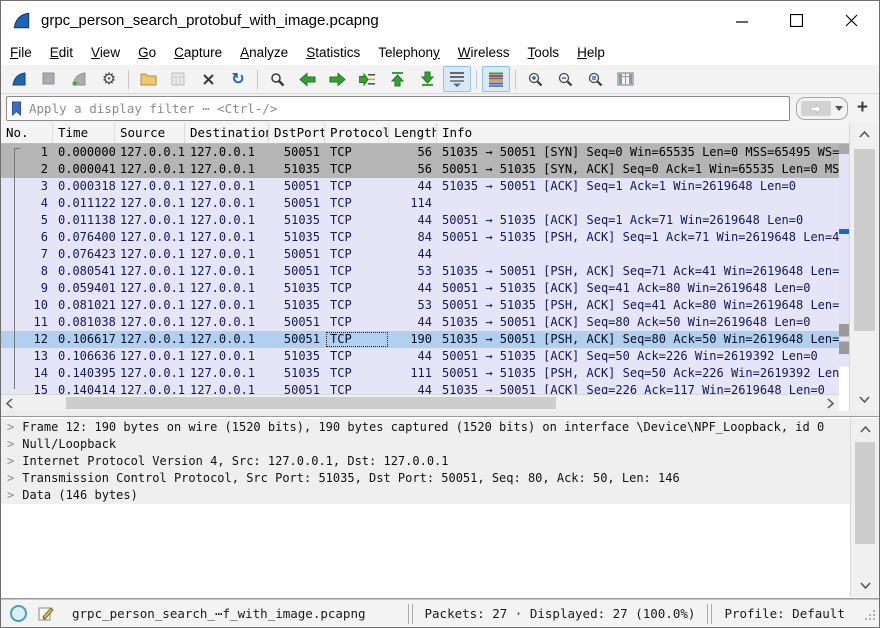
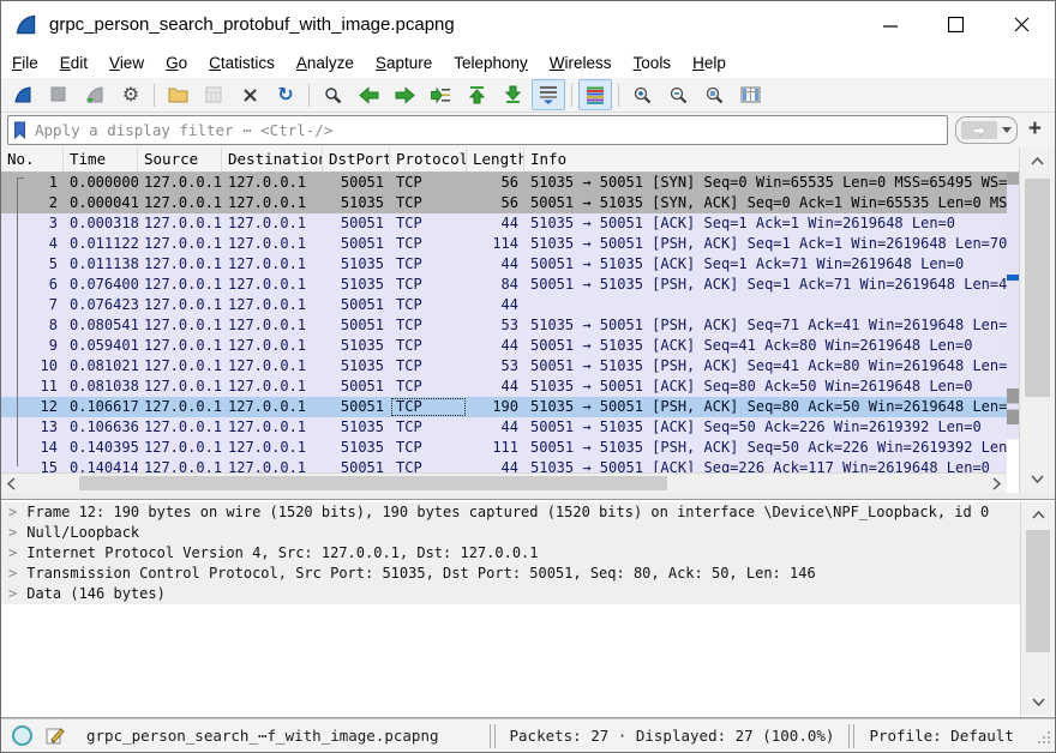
  grpc_person_search_protobuf_with_image.pcapng
  File
  Edit
  View
  Go
- Capture
+ Ctatistics
  Analyze
- Statistics
+ Sapture
  Telephony
  Wireless
  Tools
  Help
  ⚙
  ↻
  Apply a display filter ⋯ <Ctrl-/>
  +
  No.
  Time
  Source
  Destinatio
  DstPort
  Protocol
  Length
  Info
  1
  0.000000
  127.0.0.1
  127.0.0.1
  50051
  TCP
  56
  51035 → 50051 [SYN] Seq=0 Win=65535 Len=0 MSS=65495 WS=
  2
  0.000041
  127.0.0.1
  127.0.0.1
  51035
  TCP
  56
  50051 → 51035 [SYN, ACK] Seq=0 Ack=1 Win=65535 Len=0 MS
  3
  0.000318
  127.0.0.1
  127.0.0.1
  50051
  TCP
  44
  51035 → 50051 [ACK] Seq=1 Ack=1 Win=2619648 Len=0
  4
  0.011122
  127.0.0.1
  127.0.0.1
  50051
  TCP
  114
+ 51035 → 50051 [PSH, ACK] Seq=1 Ack=1 Win=2619648 Len=70
  5
  0.011138
  127.0.0.1
  127.0.0.1
  51035
  TCP
  44
  50051 → 51035 [ACK] Seq=1 Ack=71 Win=2619648 Len=0
  6
  0.076400
  127.0.0.1
  127.0.0.1
  51035
  TCP
  84
  50051 → 51035 [PSH, ACK] Seq=1 Ack=71 Win=2619648 Len=4
  7
  0.076423
  127.0.0.1
  127.0.0.1
  50051
  TCP
  44
  8
  0.080541
  127.0.0.1
  127.0.0.1
  50051
  TCP
  53
  51035 → 50051 [PSH, ACK] Seq=71 Ack=41 Win=2619648 Len=
  9
  0.059401
  127.0.0.1
  127.0.0.1
  51035
  TCP
  44
  50051 → 51035 [ACK] Seq=41 Ack=80 Win=2619648 Len=0
  10
  0.081021
  127.0.0.1
  127.0.0.1
  51035
  TCP
  53
  50051 → 51035 [PSH, ACK] Seq=41 Ack=80 Win=2619648 Len=
  11
  0.081038
  127.0.0.1
  127.0.0.1
  50051
  TCP
  44
  51035 → 50051 [ACK] Seq=80 Ack=50 Win=2619648 Len=0
  12
  0.106617
  127.0.0.1
  127.0.0.1
  50051
  TCP
  190
  51035 → 50051 [PSH, ACK] Seq=80 Ack=50 Win=2619648 Len=
  13
  0.106636
  127.0.0.1
  127.0.0.1
  51035
  TCP
  44
  50051 → 51035 [ACK] Seq=50 Ack=226 Win=2619392 Len=0
  14
  0.140395
  127.0.0.1
  127.0.0.1
  51035
  TCP
  111
  50051 → 51035 [PSH, ACK] Seq=50 Ack=226 Win=2619392 Len
  15
  0.140414
  127.0.0.1
  127.0.0.1
  50051
  TCP
  44
  51035 → 50051 [ACK] Seq=226 Ack=117 Win=2619648 Len=0
  > Frame 12: 190 bytes on wire (1520 bits), 190 bytes captured (1520 bits) on interface \Device\NPF_Loopback, id 0
  > Null/Loopback
  > Internet Protocol Version 4, Src: 127.0.0.1, Dst: 127.0.0.1
  > Transmission Control Protocol, Src Port: 51035, Dst Port: 50051, Seq: 80, Ack: 50, Len: 146
  > Data (146 bytes)
  grpc_person_search_⋯f_with_image.pcapng
  Packets: 27 · Displayed: 27 (100.0%)
  Profile: Default
